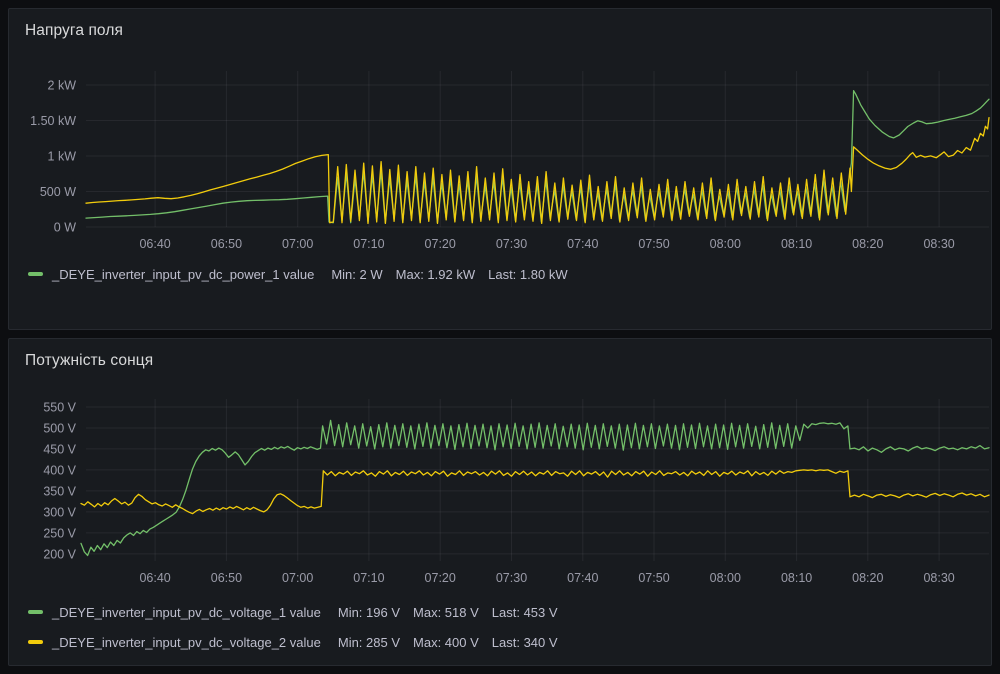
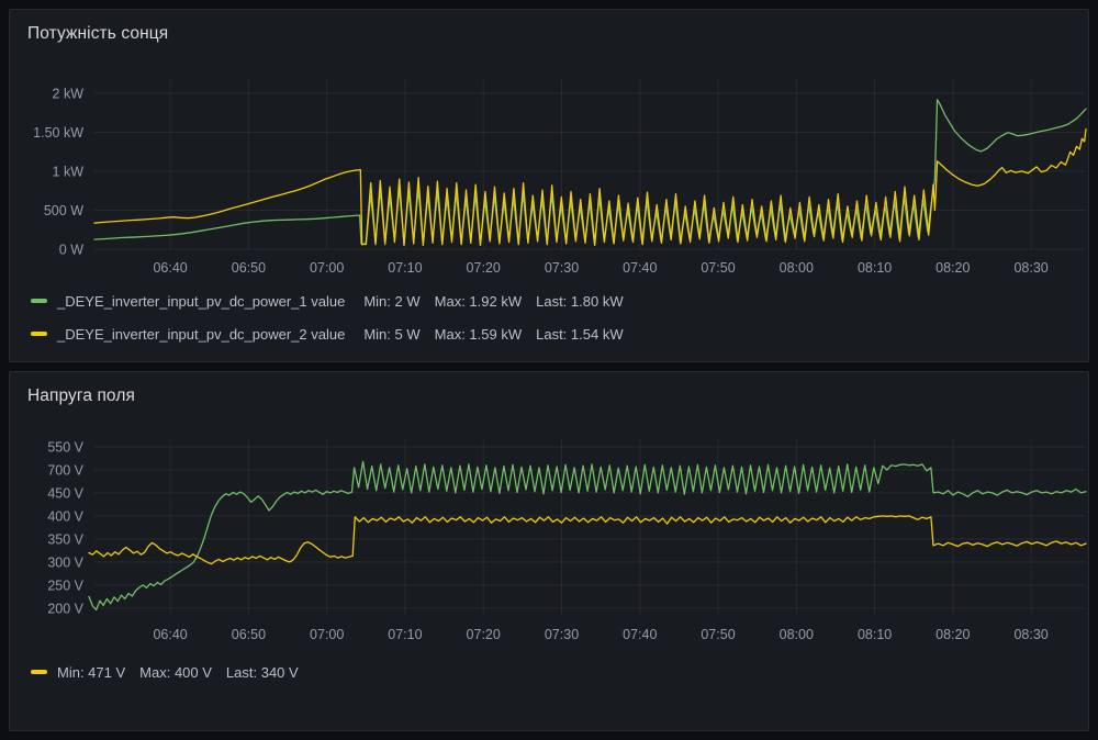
- Напруга поля
+ Потужність сонця
  2 kW
  1.50 kW
  1 kW
  500 W
  0 W
  06:40
  06:50
  07:00
  07:10
  07:20
  07:30
  07:40
  07:50
  08:00
  08:10
  08:20
  08:30
  _DEYE_inverter_input_pv_dc_power_1 value
  Min: 2 W
  Max: 1.92 kW
  Last: 1.80 kW
+ _DEYE_inverter_input_pv_dc_power_2 value
+ Min: 5 W
+ Max: 1.59 kW
+ Last: 1.54 kW
- Потужність сонця
+ Напруга поля
  550 V
- 500 V
+ 700 V
  450 V
  400 V
  350 V
  300 V
  250 V
  200 V
  06:40
  06:50
  07:00
  07:10
  07:20
  07:30
  07:40
  07:50
  08:00
  08:10
  08:20
  08:30
- _DEYE_inverter_input_pv_dc_voltage_1 value
- Min: 196 V
- Max: 518 V
- Last: 453 V
- _DEYE_inverter_input_pv_dc_voltage_2 value
- Min: 285 V
+ Min: 471 V
  Max: 400 V
  Last: 340 V
